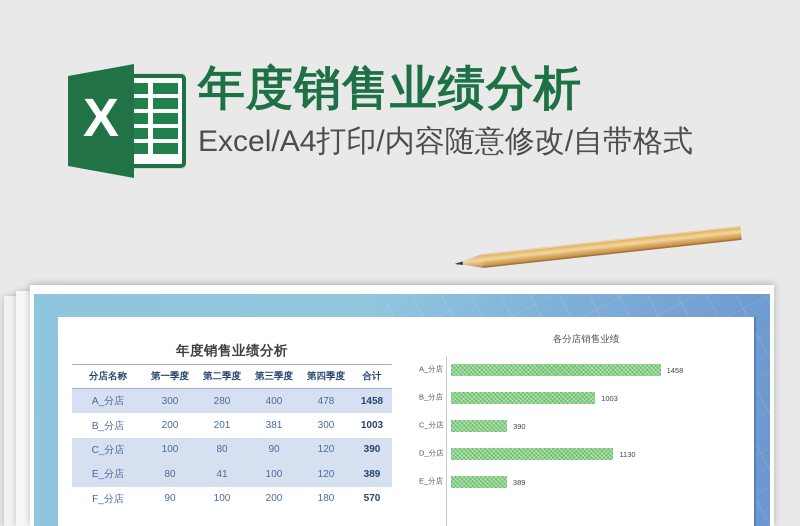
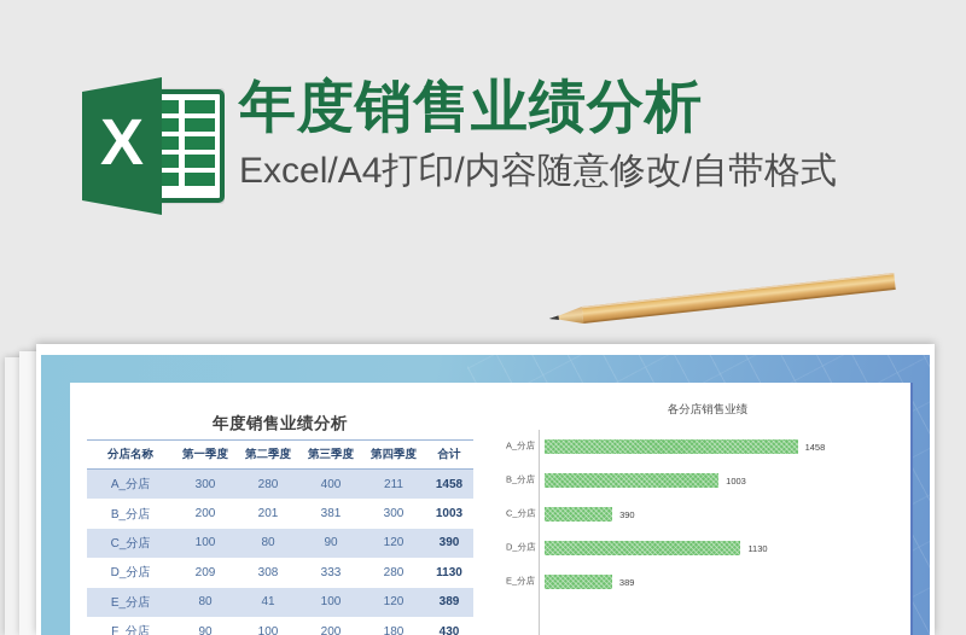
  X
  年度销售业绩分析
  Excel/A4打印/内容随意修改/自带格式
  年度销售业绩分析
  分店名称	第一季度	第二季度	第三季度	第四季度	合计
- A_分店	300	280	400	478	1458
+ A_分店	300	280	400	211	1458
  B_分店	200	201	381	300	1003
  C_分店	100	80	90	120	390
+ D_分店	209	308	333	280	1130
  E_分店	80	41	100	120	389
- F_分店	90	100	200	180	570
+ F_分店	90	100	200	180	430
  各分店销售业绩
  A_分店
  1458
  B_分店
  1003
  C_分店
  390
  D_分店
  1130
  E_分店
  389
